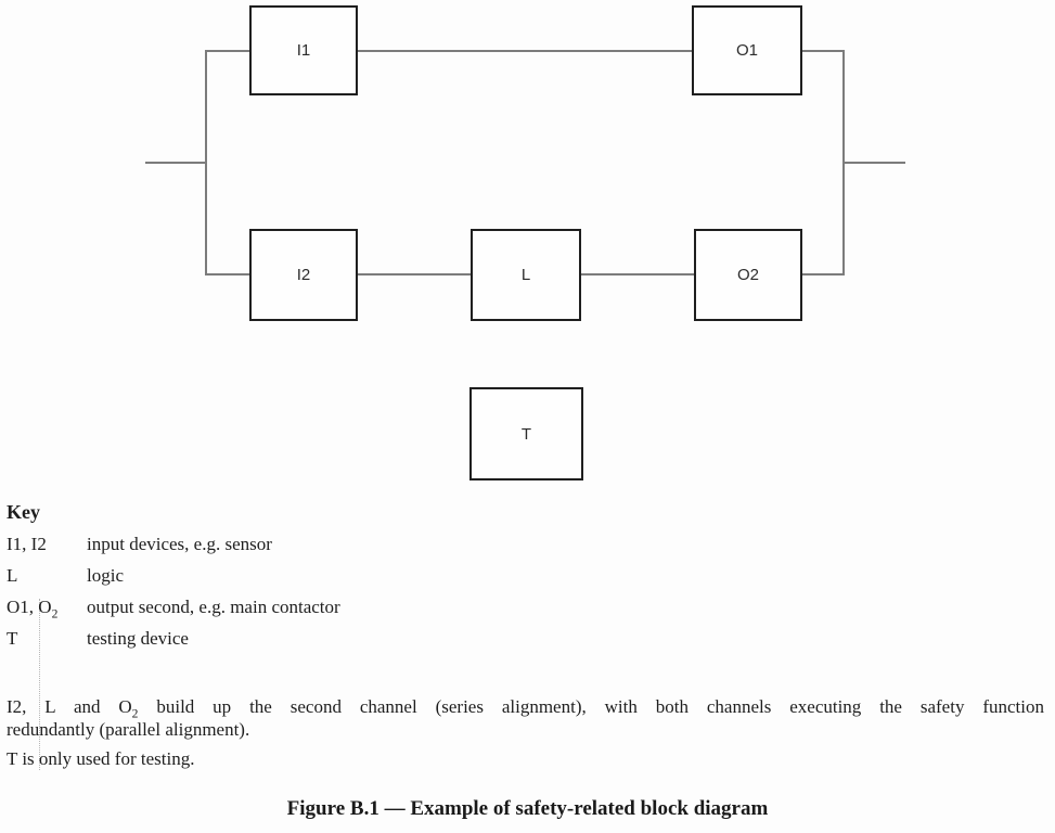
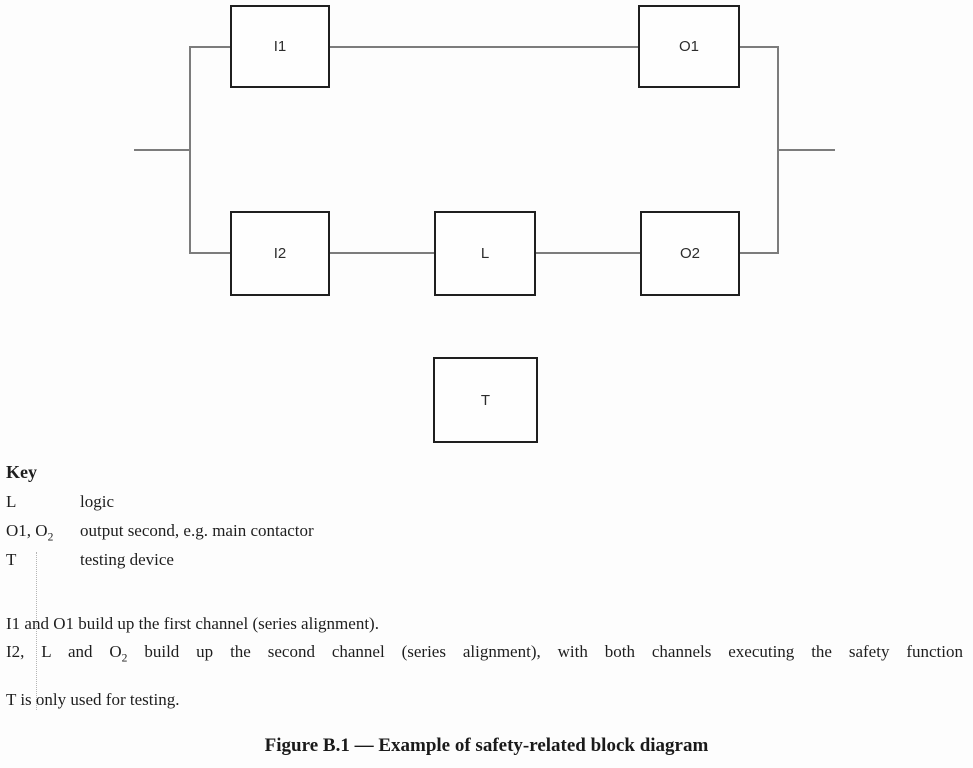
  I1
  O1
  I2
  L
  O2
  T
  Key
- I1, I2
- input devices, e.g. sensor
  L
  logic
  O1, O2
  output second, e.g. main contactor
  T
  testing device
+ I1 and O1 build up the first channel (series alignment).
  I2, L and O2 build up the second channel (series alignment), with both channels executing the safety function
- redundantly (parallel alignment).
  T is only used for testing.
  Figure B.1 — Example of safety-related block diagram
